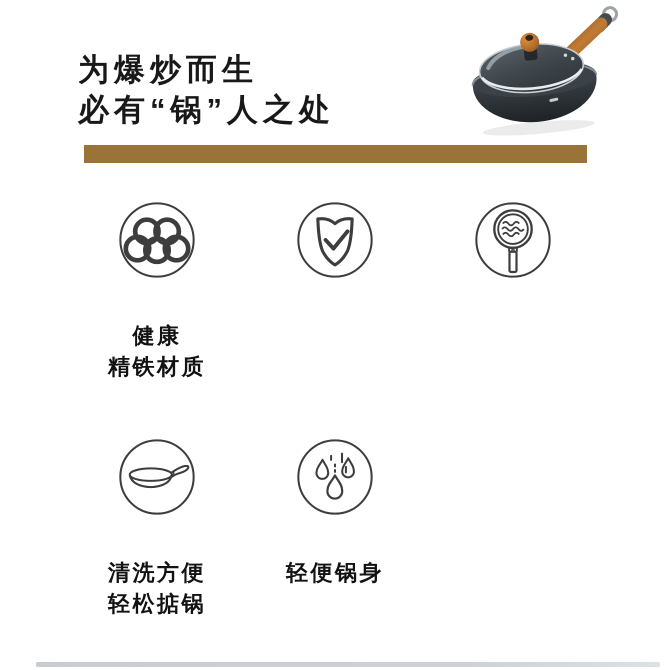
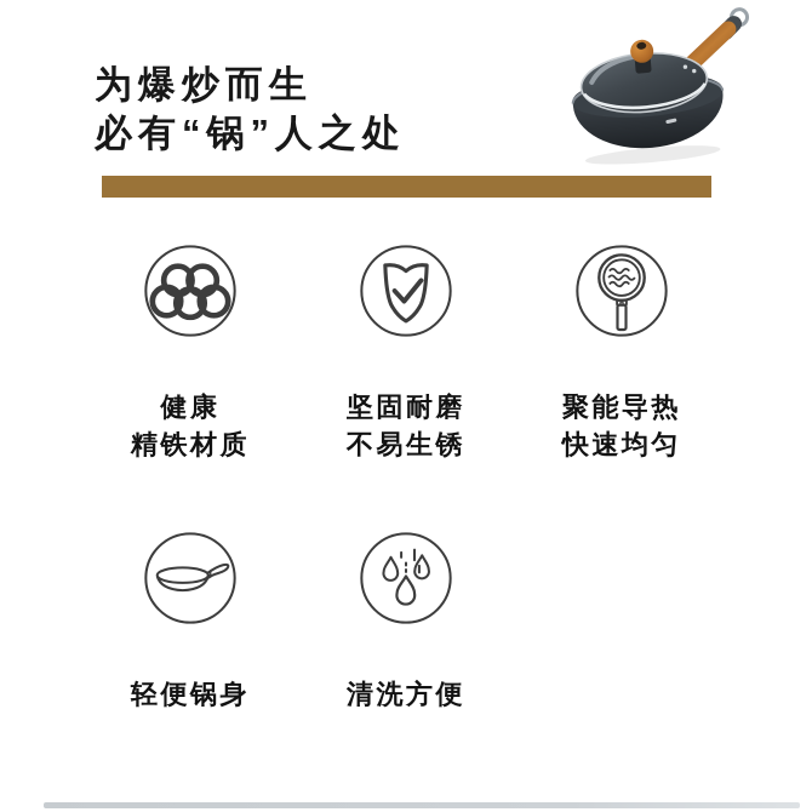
  为爆炒而生
  必有“锅”人之处
  健康
  精铁材质
+ 坚固耐磨
+ 不易生锈
+ 聚能导热
+ 快速均匀
- 清洗方便
+ 轻便锅身
- 轻松掂锅
- 轻便锅身
+ 清洗方便
